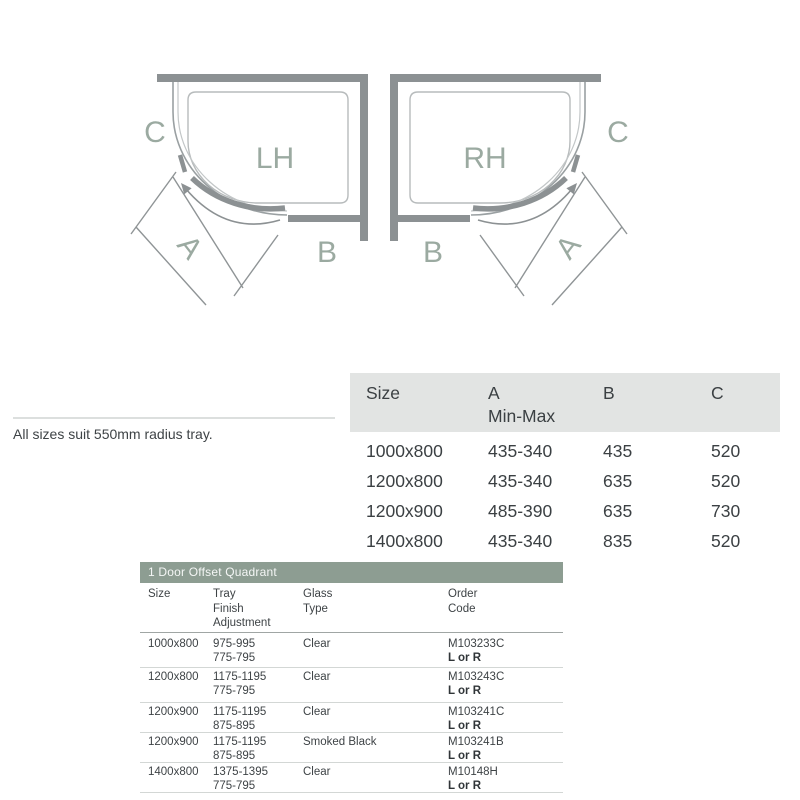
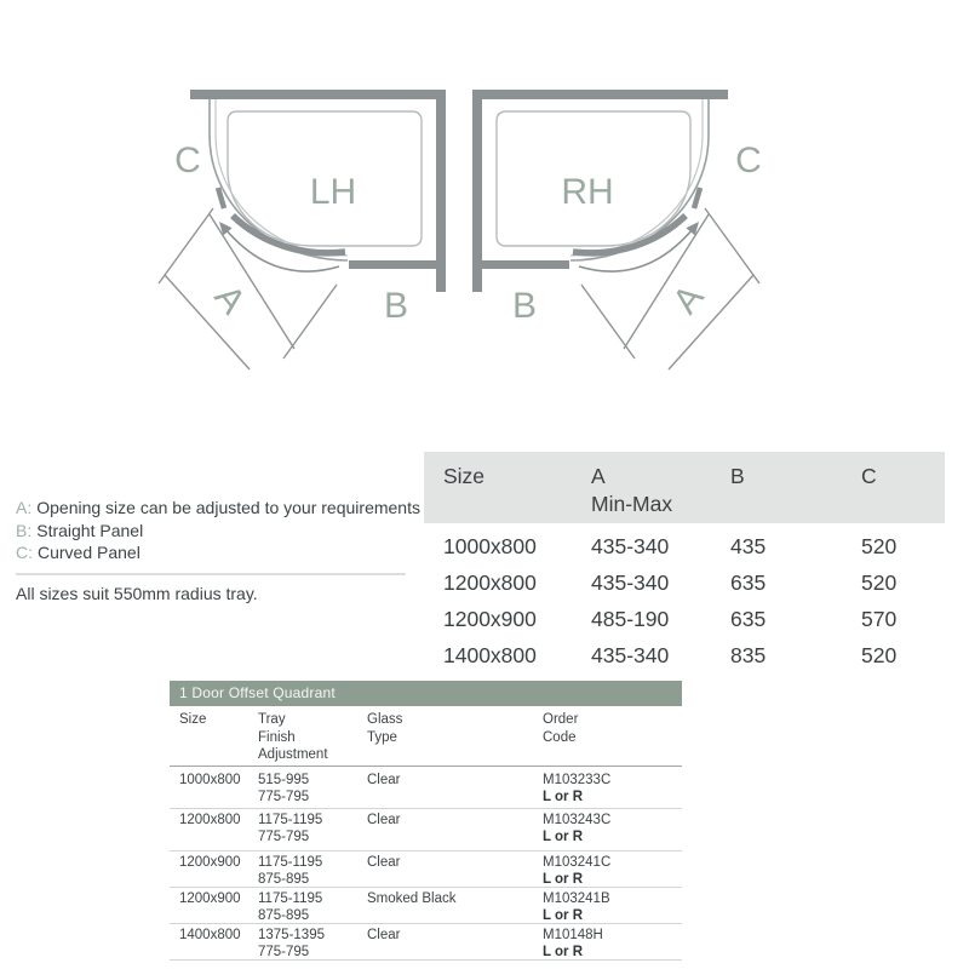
  C
  LH
  B
  C
  RH
  B
+ A: Opening size can be adjusted to your requirements
+ B: Straight Panel
+ C: Curved Panel
  All sizes suit 550mm radius tray.
  Size
  A
  Min-Max
  B
  C
  1000x800
  435-340
  435
  520
  1200x800
  435-340
  635
  520
  1200x900
- 485-390
+ 485-190
  635
- 730
+ 570
  1400x800
  435-340
  835
  520
  1 Door Offset Quadrant
  Size
  Tray
  Finish
  Adjustment
  Glass
  Type
  Order
  Code
  1000x800
- 975-995
+ 515-995
  775-795
  Clear
  M103233C
  L or R
  1200x800
  1175-1195
  775-795
  Clear
  M103243C
  L or R
  1200x900
  1175-1195
  875-895
  Clear
  M103241C
  L or R
  1200x900
  1175-1195
  875-895
  Smoked Black
  M103241B
  L or R
  1400x800
  1375-1395
  775-795
  Clear
  M10148H
  L or R
